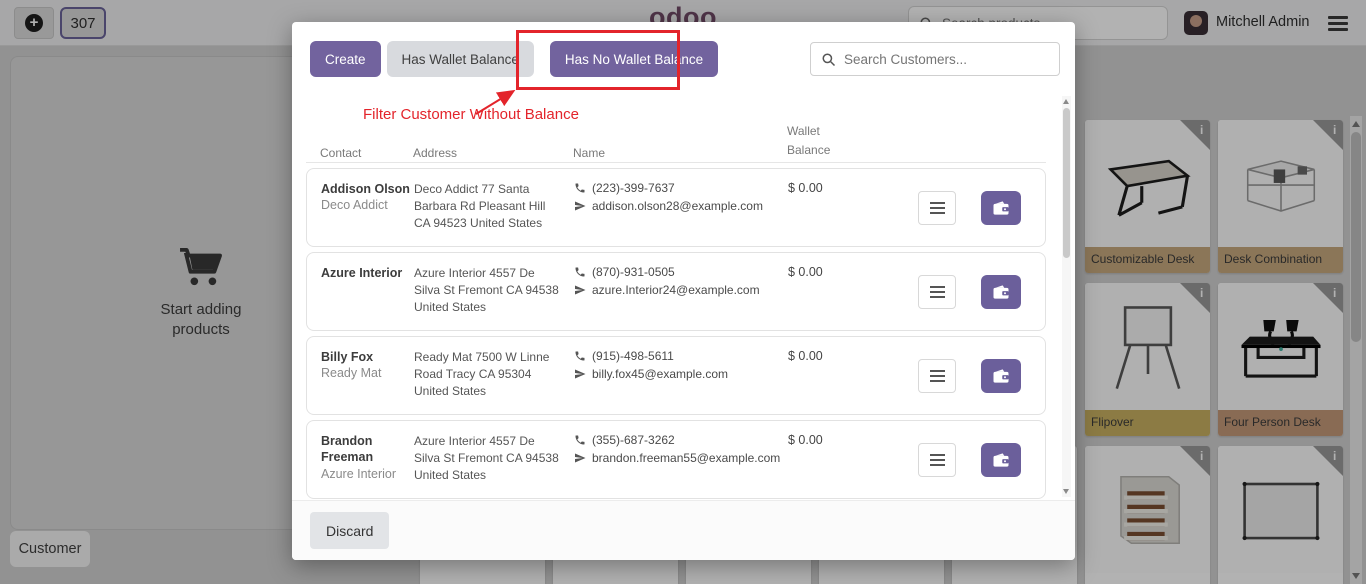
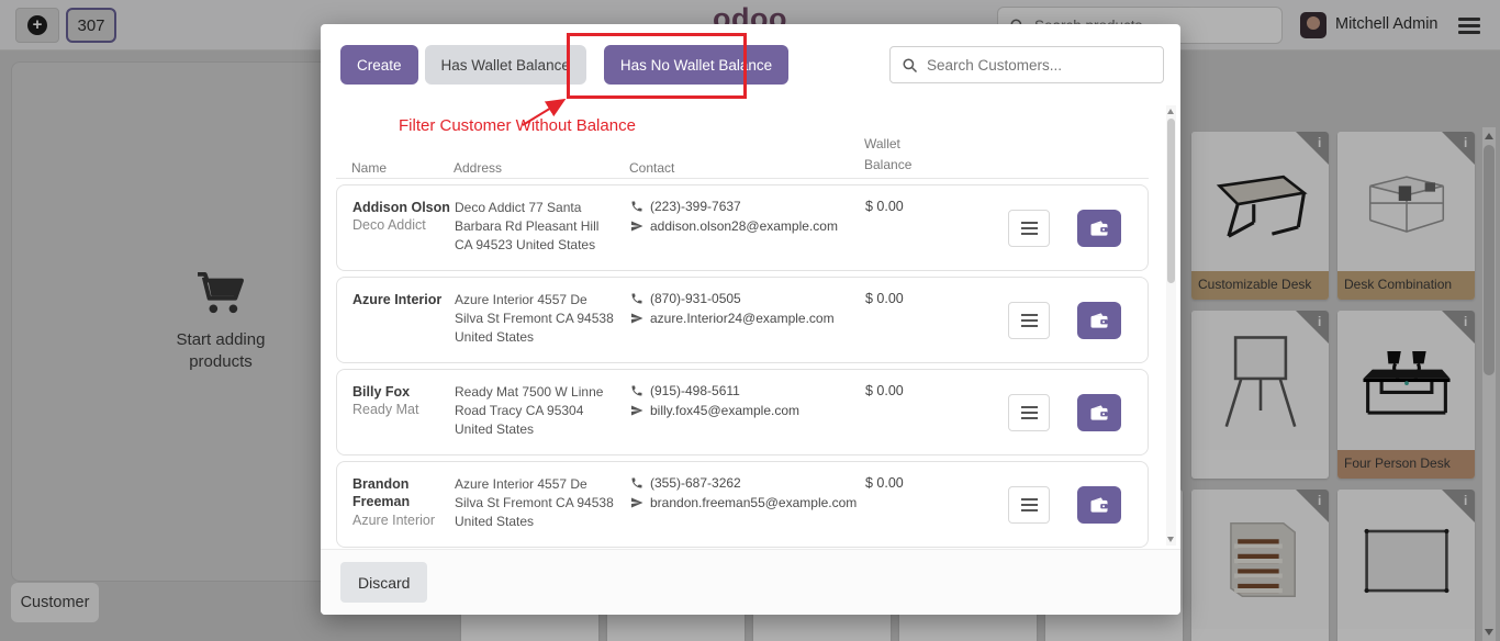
  +
  307
  odoo
  Mitchell Admin
  Start adding products
  Customer
  i
  Customizable Desk
  i
  Desk Combination
  i
- Flipover
  i
  Four Person Desk
  i
  i
  Create
  Has Wallet Balance
  Has No Wallet Balance
  Search Customers...
- Contact
+ Name
  Address
- Name
+ Contact
  Wallet Balance
  Addison Olson
  Deco Addict
  Deco Addict 77 Santa Barbara Rd Pleasant Hill CA 94523 United States
  (223)-399-7637
  addison.olson28@example.com
  $ 0.00
  Azure Interior
  Azure Interior 4557 De Silva St Fremont CA 94538 United States
  (870)-931-0505
  azure.Interior24@example.com
  $ 0.00
  Billy Fox
  Ready Mat
  Ready Mat 7500 W Linne Road Tracy CA 95304 United States
  (915)-498-5611
  billy.fox45@example.com
  $ 0.00
  Brandon Freeman
  Azure Interior
  Azure Interior 4557 De Silva St Fremont CA 94538 United States
  (355)-687-3262
  brandon.freeman55@example.com
  $ 0.00
  Discard
  Filter Customerithout Balance
